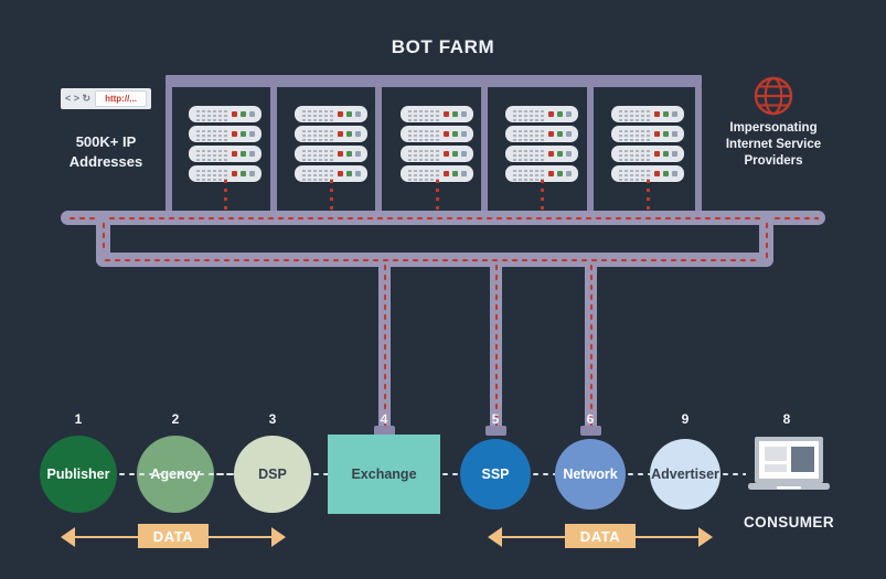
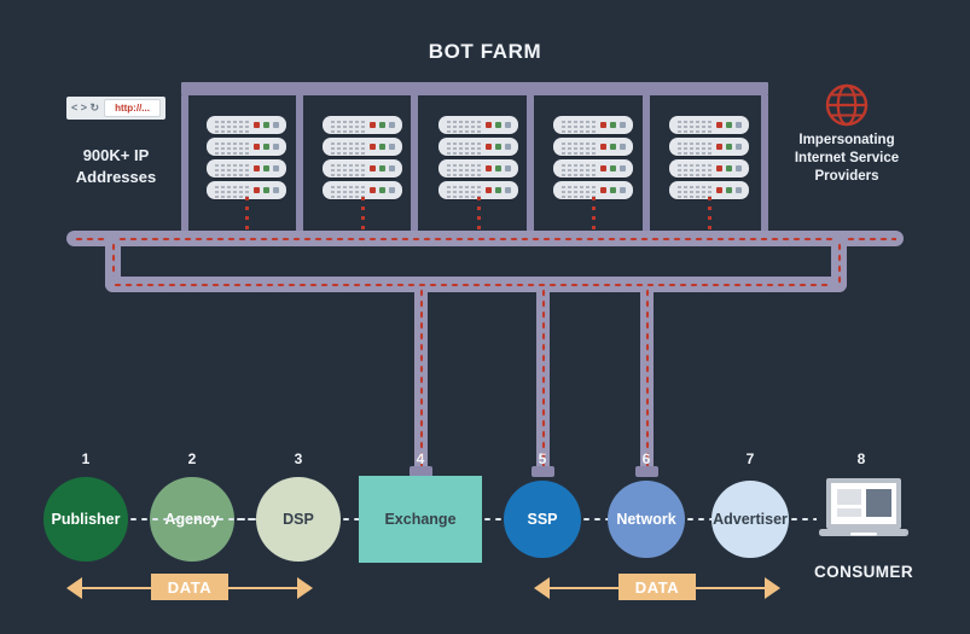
  BOT FARM
  < > ↻
  http://...
- 500K+ IP
+ 900K+ IP
  Addresses
  Impersonating
  Internet Service
  Providers
  1
  Publisher
  2
  3
  DSP
  4
  Exchange
  5
  SSP
  6
  Network
- 9
+ 7
  Advertiser
  8
  CONSUMER
  DATA
  DATA
